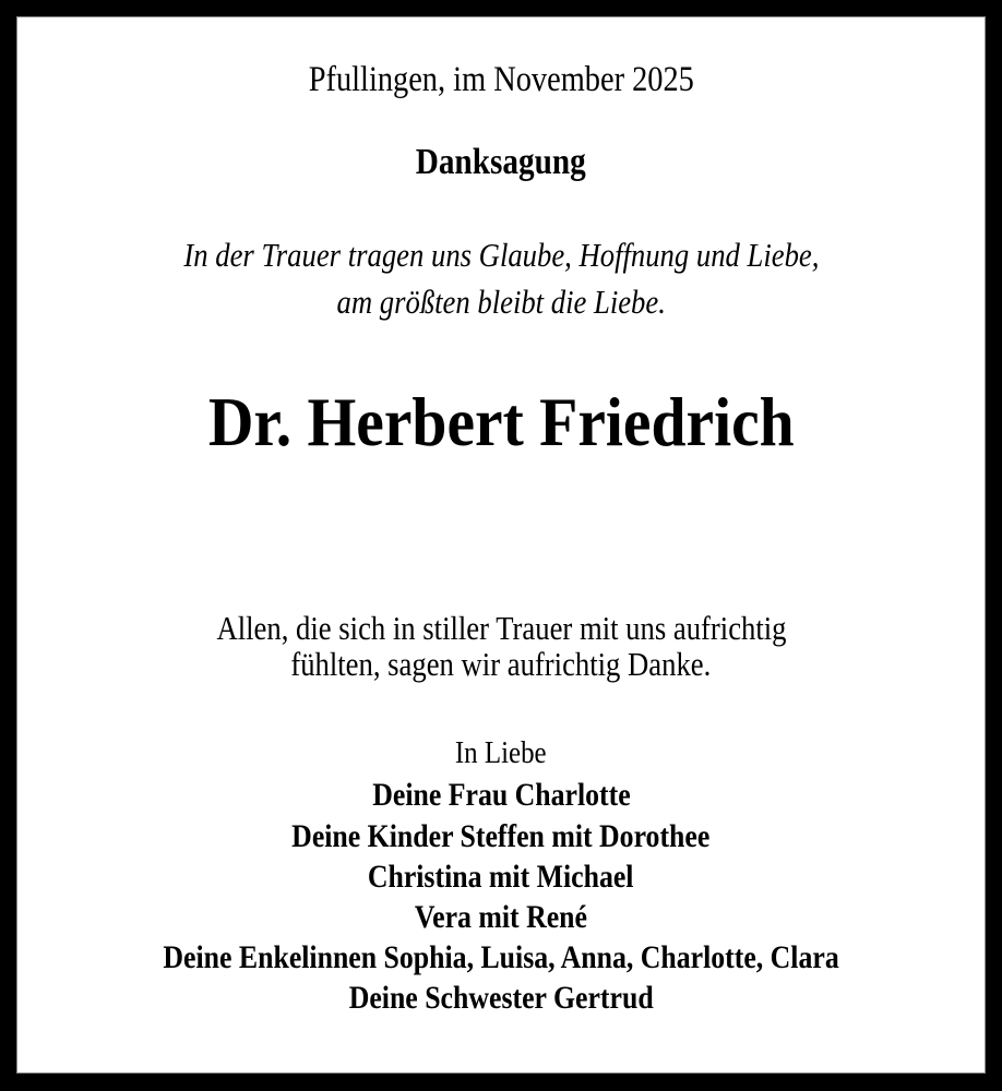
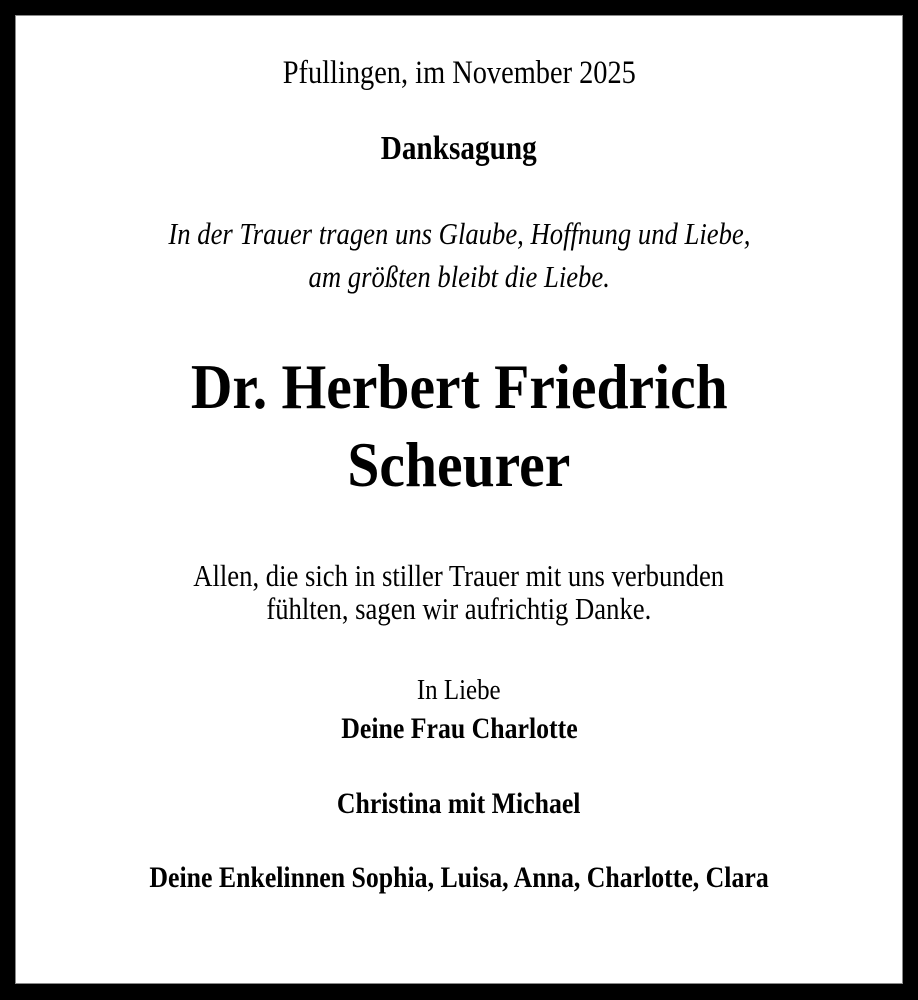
  Pfullingen, im November 2025
  Danksagung
  In der Trauer tragen uns Glaube, Hoffnung und Liebe,
  am größten bleibt die Liebe.
  Dr. Herbert Friedrich
+ Scheurer
- Allen, die sich in stiller Trauer mit uns aufrichtig
+ Allen, die sich in stiller Trauer mit uns verbunden
  fühlten, sagen wir aufrichtig Danke.
  In Liebe
  Deine Frau Charlotte
- Deine Kinder Steffen mit Dorothee
  Christina mit Michael
- Vera mit René
  Deine Enkelinnen Sophia, Luisa, Anna, Charlotte, Clara
- Deine Schwester Gertrud
